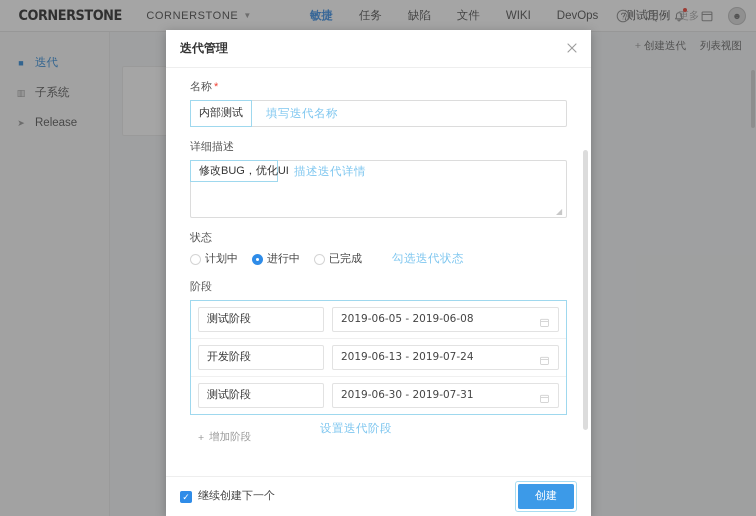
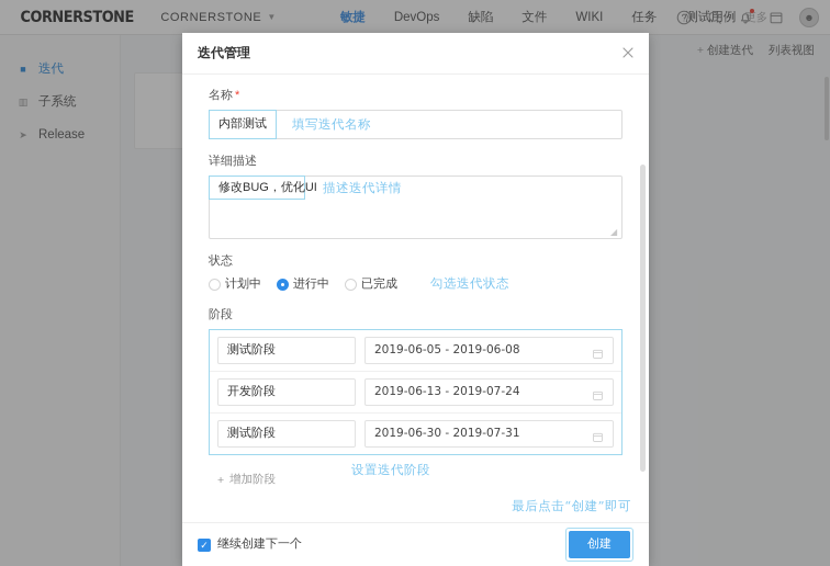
  CORNERSTONE
  CORNERSTONE
  ▼
  敏捷
- 任务
+ DevOps
  缺陷
  文件
  WIKI
- DevOps
+ 任务
  测试用例
  更多
  ☻
  ■
  迭代
  ▥
  子系统
  ➤
  Release
  + 创建迭代
  列表视图
  迭代管理
  名称 *
  内部测试
  填写迭代名称
  详细描述
  ◢
  修改BUG，优化UI
  描述迭代详情
  状态
  计划中
  进行中
  已完成
  勾选迭代状态
  阶段
  测试阶段
  2019-06-05 - 2019-06-08
  开发阶段
  2019-06-13 - 2019-07-24
  测试阶段
  2019-06-30 - 2019-07-31
  +
  增加阶段
  设置迭代阶段
+ 最后点击“创建”即可
  ✓
  继续创建下一个
  创建
